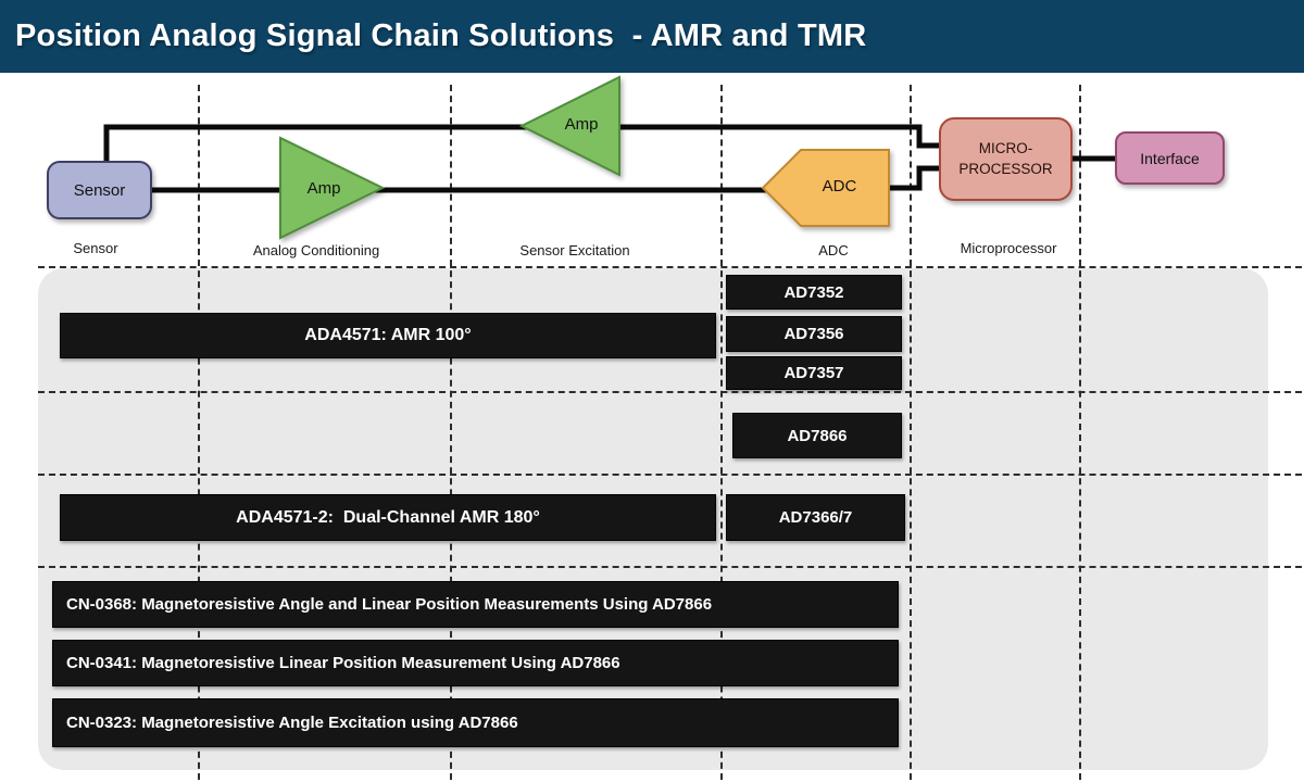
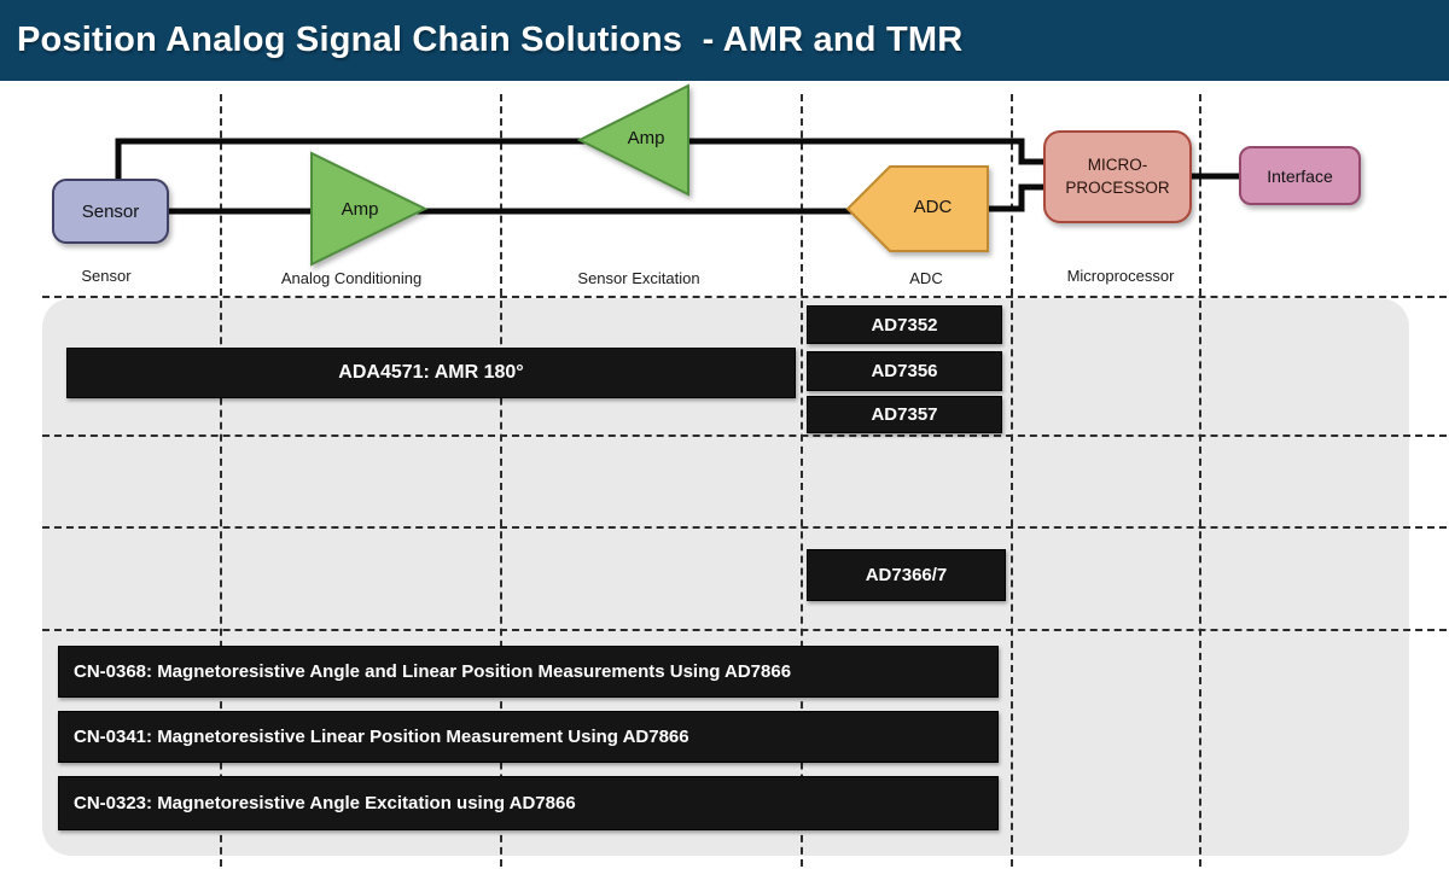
  Position Analog Signal Chain Solutions - AMR and TMR
  Sensor
  Amp
  Amp
  ADC
  MICRO-
  PROCESSOR
  Interface
  Sensor
  Analog Conditioning
  Sensor Excitation
  ADC
  Microprocessor
- ADA4571: AMR 100°
+ ADA4571: AMR 180°
  AD7352
  AD7356
  AD7357
- AD7866
- ADA4571-2: Dual-Channel AMR 180°
  AD7366/7
  CN-0368: Magnetoresistive Angle and Linear Position Measurements Using AD7866
  CN-0341: Magnetoresistive Linear Position Measurement Using AD7866
  CN-0323: Magnetoresistive Angle Excitation using AD7866
